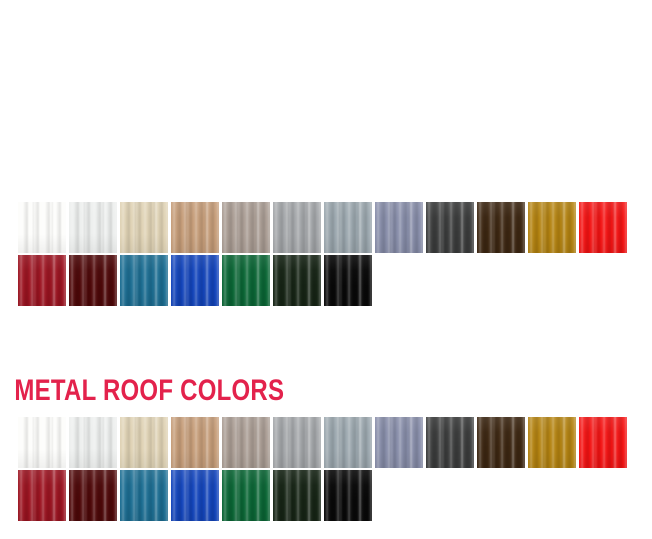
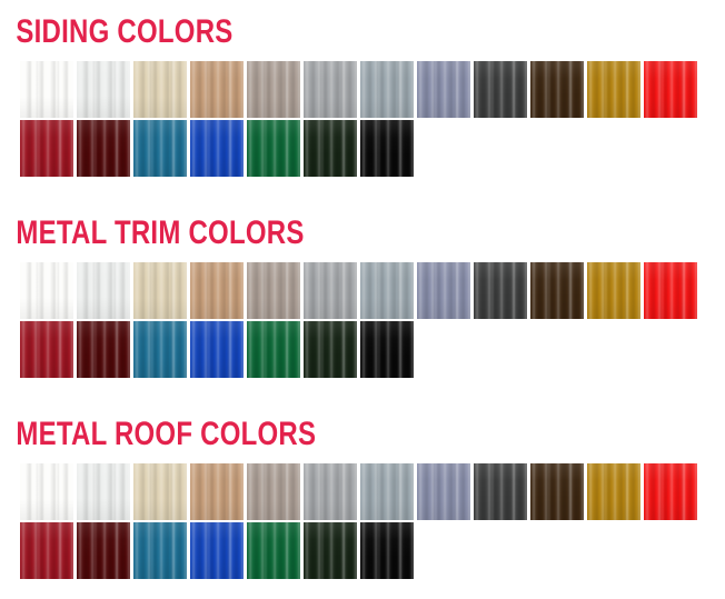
+ SIDING COLORS
+ METAL TRIM COLORS
  METAL ROOF COLORS
